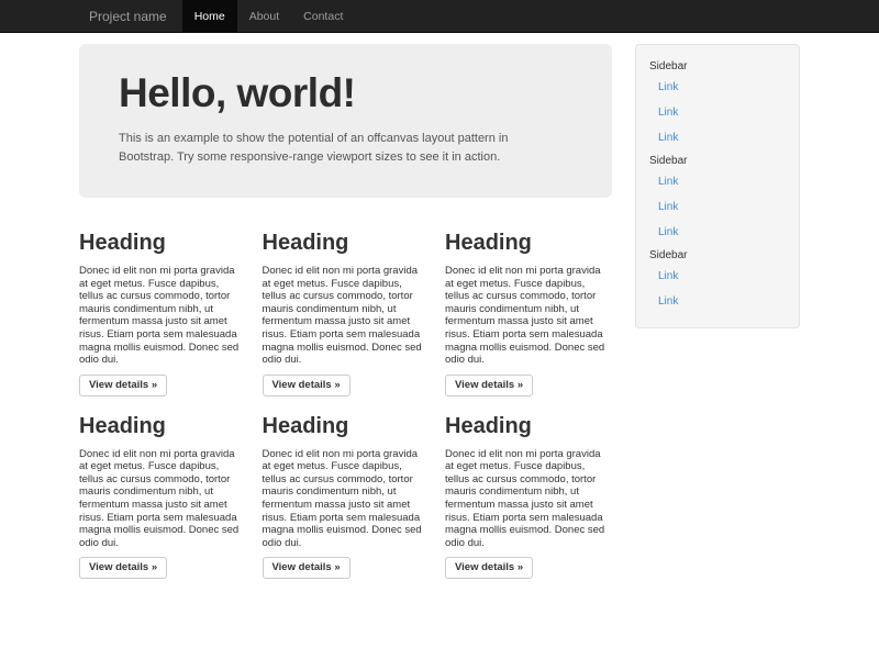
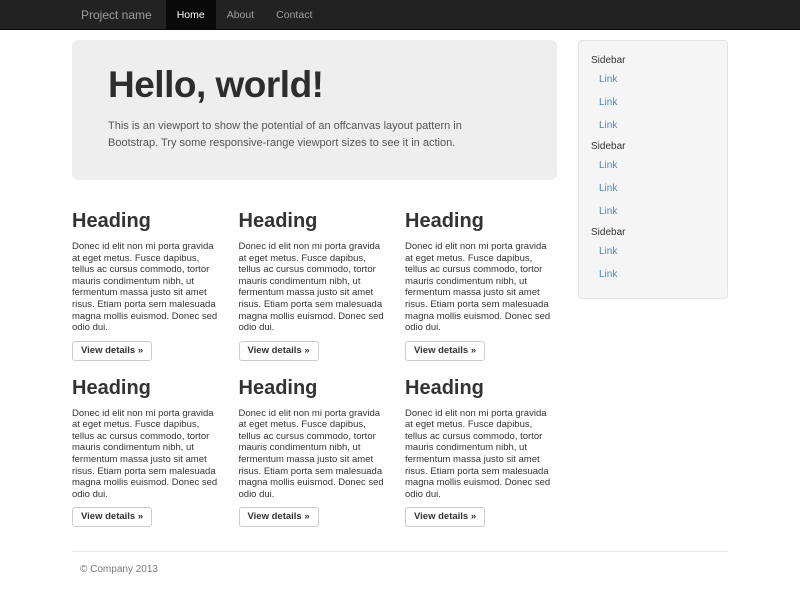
  Project name
  Home
  About
  Contact
  Hello, world!
- This is an example to show the potential of an offcanvas layout pattern in Bootstrap. Try some responsive-range viewport sizes to see it in action.
+ This is an viewport to show the potential of an offcanvas layout pattern in Bootstrap. Try some responsive-range viewport sizes to see it in action.
  Heading
  Donec id elit non mi porta gravida at eget metus. Fusce dapibus, tellus ac cursus commodo, tortor mauris condimentum nibh, ut fermentum massa justo sit amet risus. Etiam porta sem malesuada magna mollis euismod. Donec sed odio dui.
  View details »
  Heading
  Donec id elit non mi porta gravida at eget metus. Fusce dapibus, tellus ac cursus commodo, tortor mauris condimentum nibh, ut fermentum massa justo sit amet risus. Etiam porta sem malesuada magna mollis euismod. Donec sed odio dui.
  View details »
  Heading
  Donec id elit non mi porta gravida at eget metus. Fusce dapibus, tellus ac cursus commodo, tortor mauris condimentum nibh, ut fermentum massa justo sit amet risus. Etiam porta sem malesuada magna mollis euismod. Donec sed odio dui.
  View details »
  Heading
  Donec id elit non mi porta gravida at eget metus. Fusce dapibus, tellus ac cursus commodo, tortor mauris condimentum nibh, ut fermentum massa justo sit amet risus. Etiam porta sem malesuada magna mollis euismod. Donec sed odio dui.
  View details »
  Heading
  Donec id elit non mi porta gravida at eget metus. Fusce dapibus, tellus ac cursus commodo, tortor mauris condimentum nibh, ut fermentum massa justo sit amet risus. Etiam porta sem malesuada magna mollis euismod. Donec sed odio dui.
  View details »
  Heading
  Donec id elit non mi porta gravida at eget metus. Fusce dapibus, tellus ac cursus commodo, tortor mauris condimentum nibh, ut fermentum massa justo sit amet risus. Etiam porta sem malesuada magna mollis euismod. Donec sed odio dui.
  View details »
  Sidebar
  Link
  Link
  Link
  Sidebar
  Link
  Link
  Link
  Sidebar
  Link
  Link
+ © Company 2013
